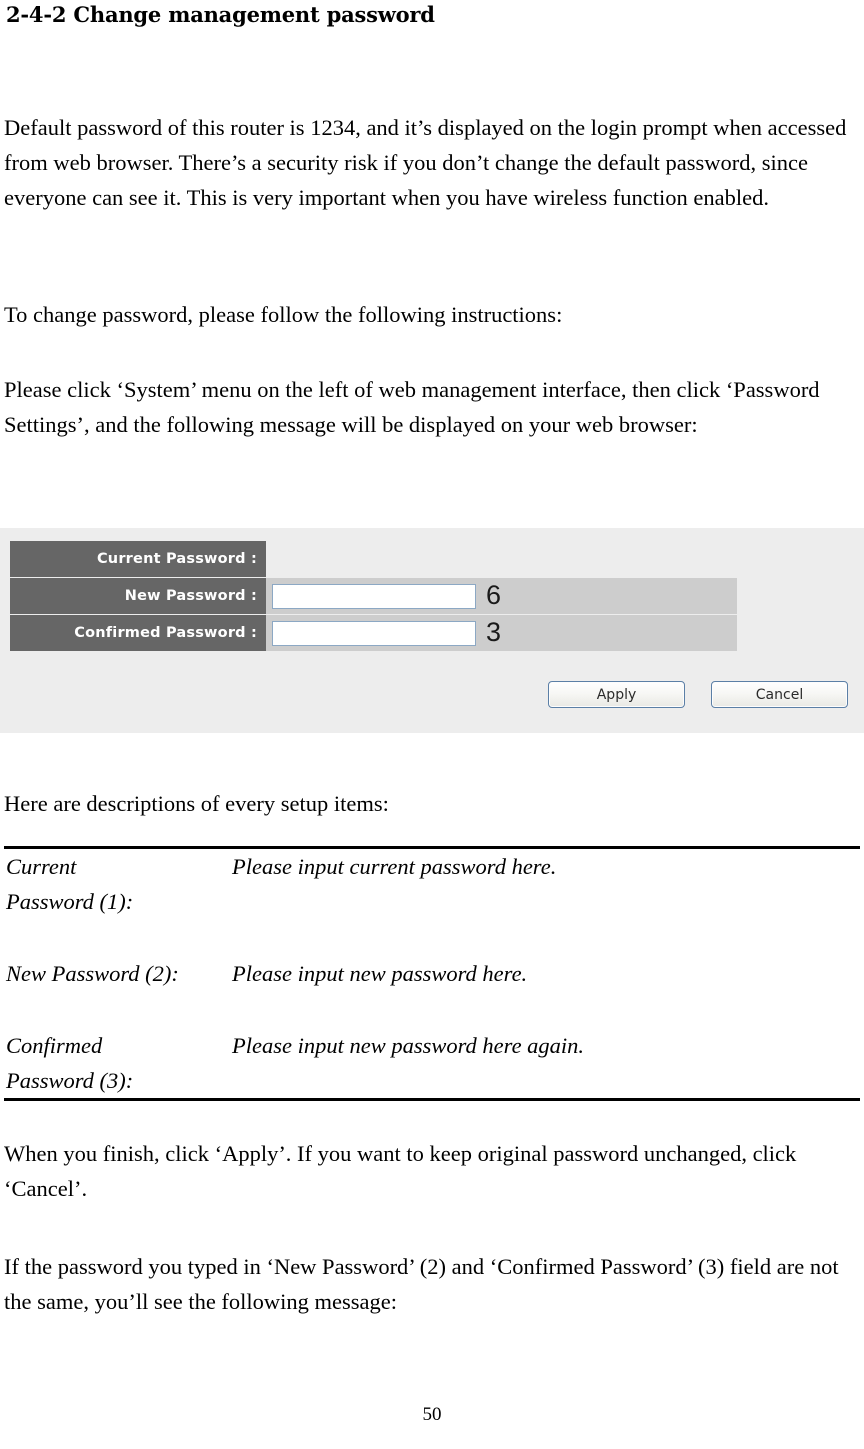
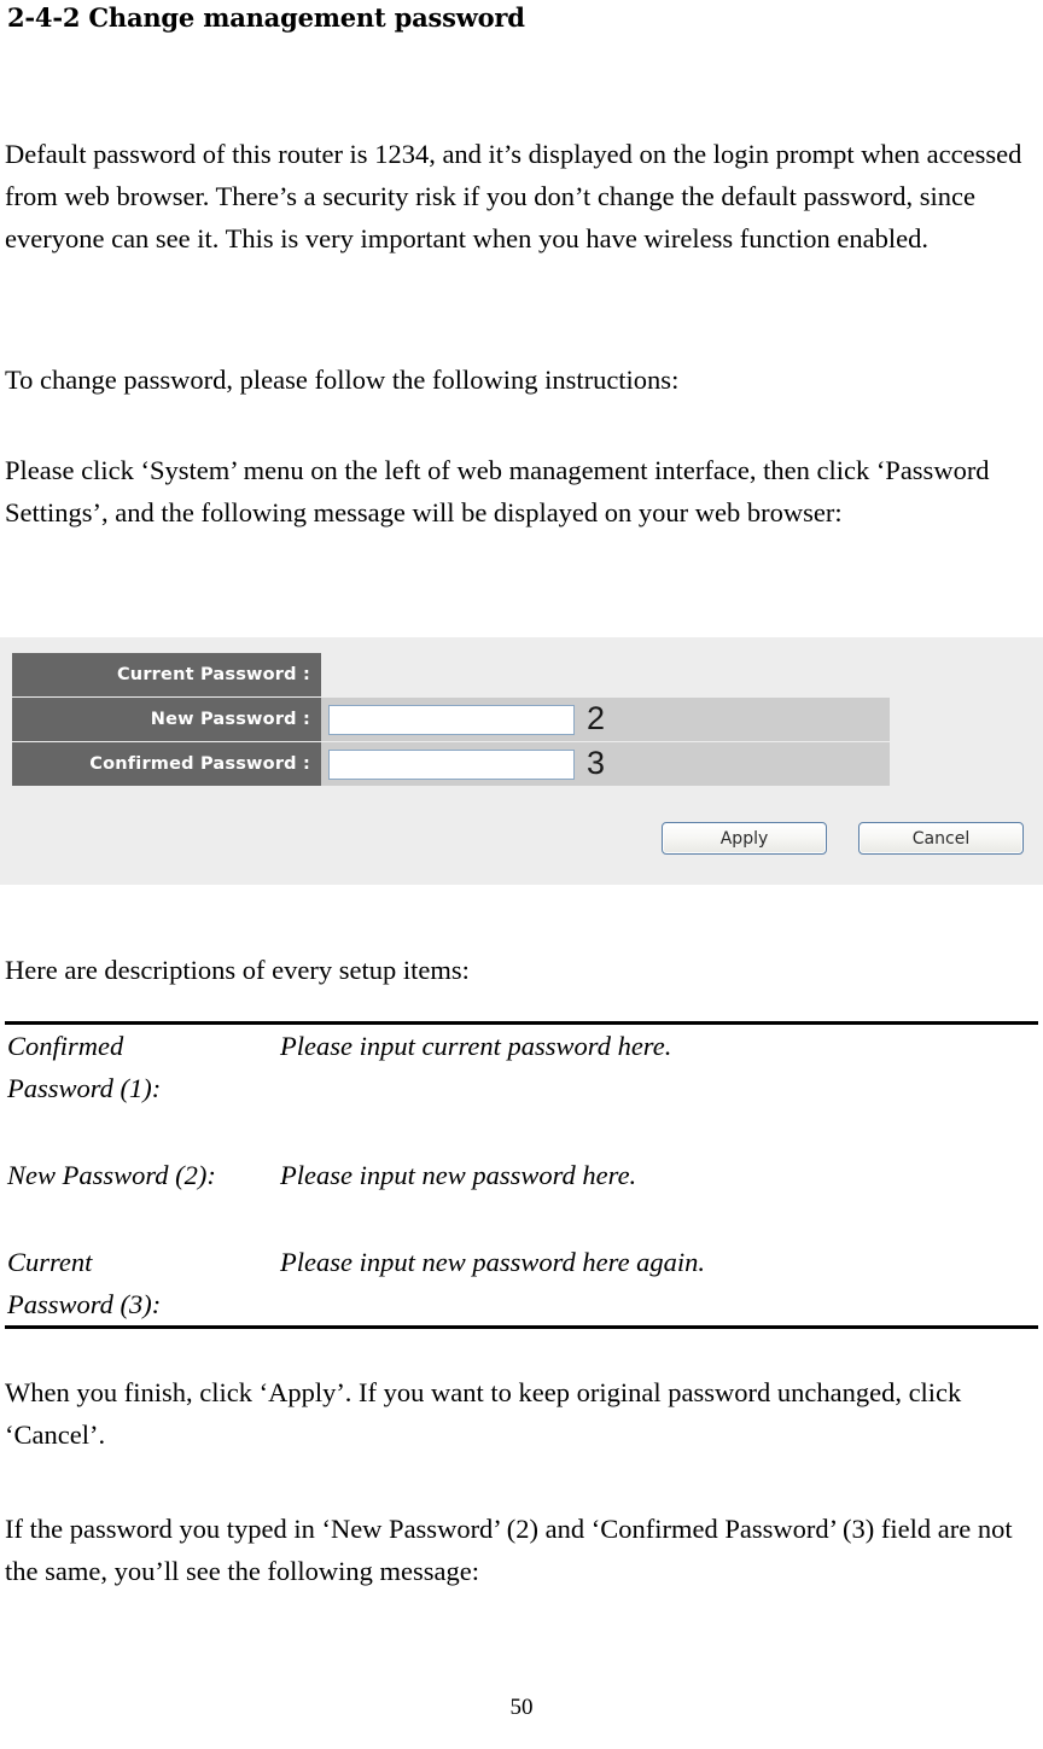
  2-4-2 Change management password
  Default password of this router is 1234, and it’s displayed on the login prompt when accessed from web browser. There’s a security risk if you don’t change the default password, since everyone can see it. This is very important when you have wireless function enabled.
  To change password, please follow the following instructions:
  Please click ‘System’ menu on the left of web management interface, then click ‘Password Settings’, and the following message will be displayed on your web browser:
  Current Password :
  New Password :
- 6
+ 2
  Confirmed Password :
  3
  Apply
  Cancel
  Here are descriptions of every setup items:
- Current Password (1):	Please input current password here.
+ Confirmed Password (1):	Please input current password here.
  New Password (2):	Please input new password here.
- Confirmed Password (3):	Please input new password here again.
+ Current Password (3):	Please input new password here again.
  When you finish, click ‘Apply’. If you want to keep original password unchanged, click ‘Cancel’.
  If the password you typed in ‘New Password’ (2) and ‘Confirmed Password’ (3) field are not the same, you’ll see the following message:
  50
